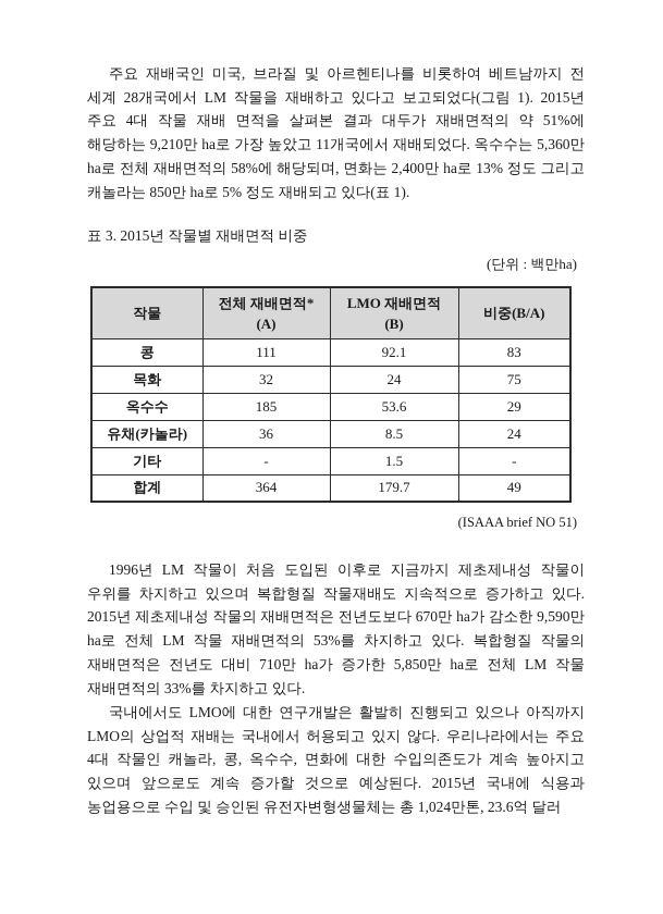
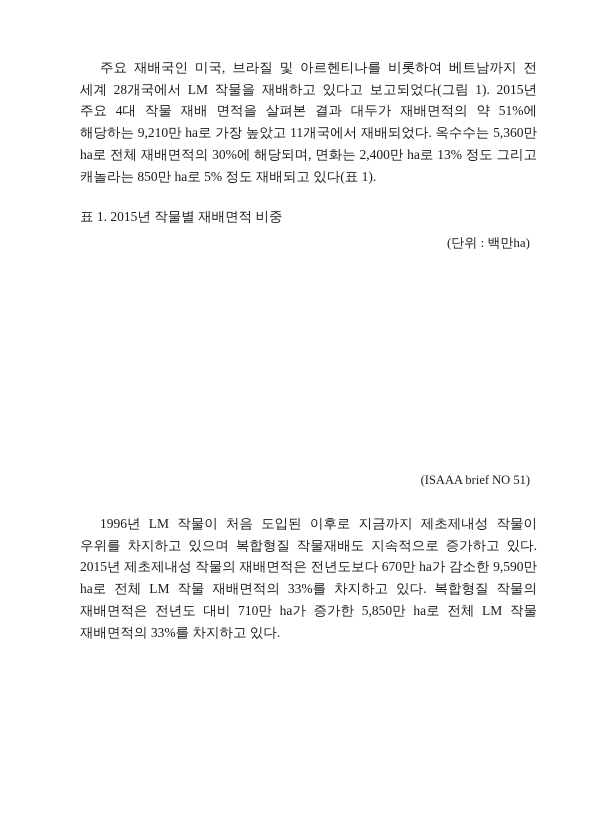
- 주요 재배국인 미국, 브라질 및 아르헨티나를 비롯하여 베트남까지 전 세계 28개국에서 LM 작물을 재배하고 있다고 보고되었다(그림 1). 2015년 주요 4대 작물 재배 면적을 살펴본 결과 대두가 재배면적의 약 51%에 해당하는 9,210만 ha로 가장 높았고 11개국에서 재배되었다. 옥수수는 5,360만 ha로 전체 재배면적의 58%에 해당되며, 면화는 2,400만 ha로 13% 정도 그리고 캐놀라는 850만 ha로 5% 정도 재배되고 있다(표 1).
+ 주요 재배국인 미국, 브라질 및 아르헨티나를 비롯하여 베트남까지 전 세계 28개국에서 LM 작물을 재배하고 있다고 보고되었다(그림 1). 2015년 주요 4대 작물 재배 면적을 살펴본 결과 대두가 재배면적의 약 51%에 해당하는 9,210만 ha로 가장 높았고 11개국에서 재배되었다. 옥수수는 5,360만 ha로 전체 재배면적의 30%에 해당되며, 면화는 2,400만 ha로 13% 정도 그리고 캐놀라는 850만 ha로 5% 정도 재배되고 있다(표 1).
- 표 3. 2015년 작물별 재배면적 비중
+ 표 1. 2015년 작물별 재배면적 비중
  (단위 : 백만ha)
- 작물	전체 재배면적* (A)	LMO 재배면적 (B)	비중(B/A)
- 콩	111	92.1	83
- 목화	32	24	75
- 옥수수	185	53.6	29
- 유채(카놀라)	36	8.5	24
- 기타	-	1.5	-
- 합계	364	179.7	49
  (ISAAA brief NO 51)
- 1996년 LM 작물이 처음 도입된 이후로 지금까지 제초제내성 작물이 우위를 차지하고 있으며 복합형질 작물재배도 지속적으로 증가하고 있다. 2015년 제초제내성 작물의 재배면적은 전년도보다 670만 ha가 감소한 9,590만 ha로 전체 LM 작물 재배면적의 53%를 차지하고 있다. 복합형질 작물의 재배면적은 전년도 대비 710만 ha가 증가한 5,850만 ha로 전체 LM 작물 재배면적의 33%를 차지하고 있다.
+ 1996년 LM 작물이 처음 도입된 이후로 지금까지 제초제내성 작물이 우위를 차지하고 있으며 복합형질 작물재배도 지속적으로 증가하고 있다. 2015년 제초제내성 작물의 재배면적은 전년도보다 670만 ha가 감소한 9,590만 ha로 전체 LM 작물 재배면적의 33%를 차지하고 있다. 복합형질 작물의 재배면적은 전년도 대비 710만 ha가 증가한 5,850만 ha로 전체 LM 작물 재배면적의 33%를 차지하고 있다.
- 국내에서도 LMO에 대한 연구개발은 활발히 진행되고 있으나 아직까지 LMO의 상업적 재배는 국내에서 허용되고 있지 않다. 우리나라에서는 주요 4대 작물인 캐놀라, 콩, 옥수수, 면화에 대한 수입의존도가 계속 높아지고 있으며 앞으로도 계속 증가할 것으로 예상된다. 2015년 국내에 식용과 농업용으로 수입 및 승인된 유전자변형생물체는 총 1,024만톤, 23.6억 달러
